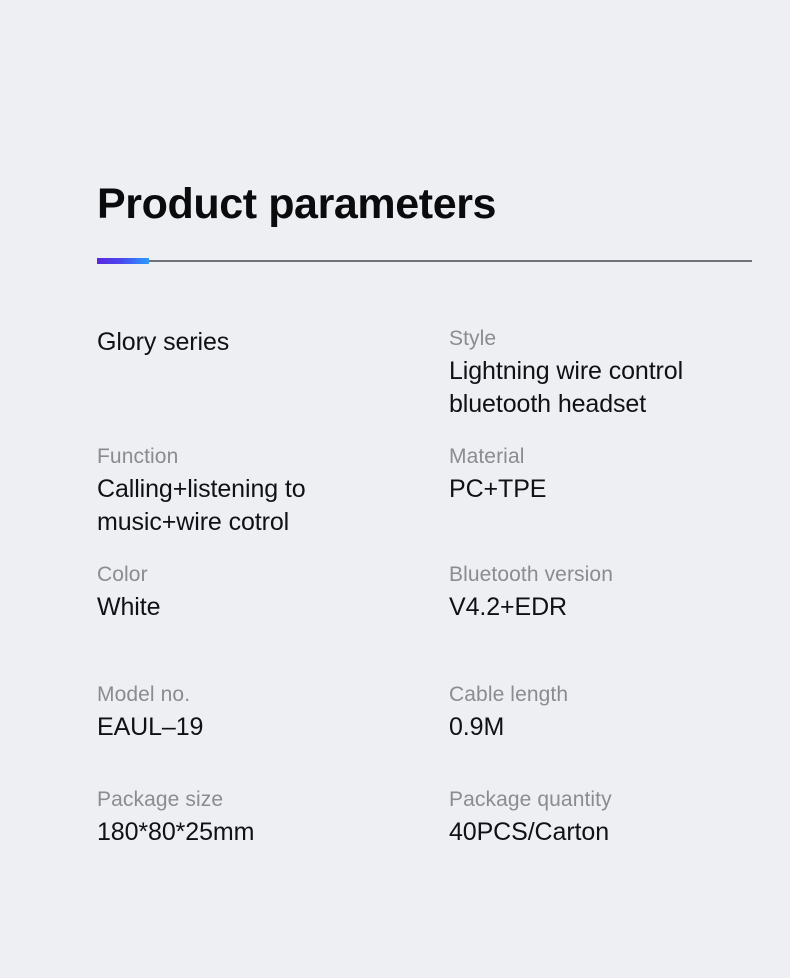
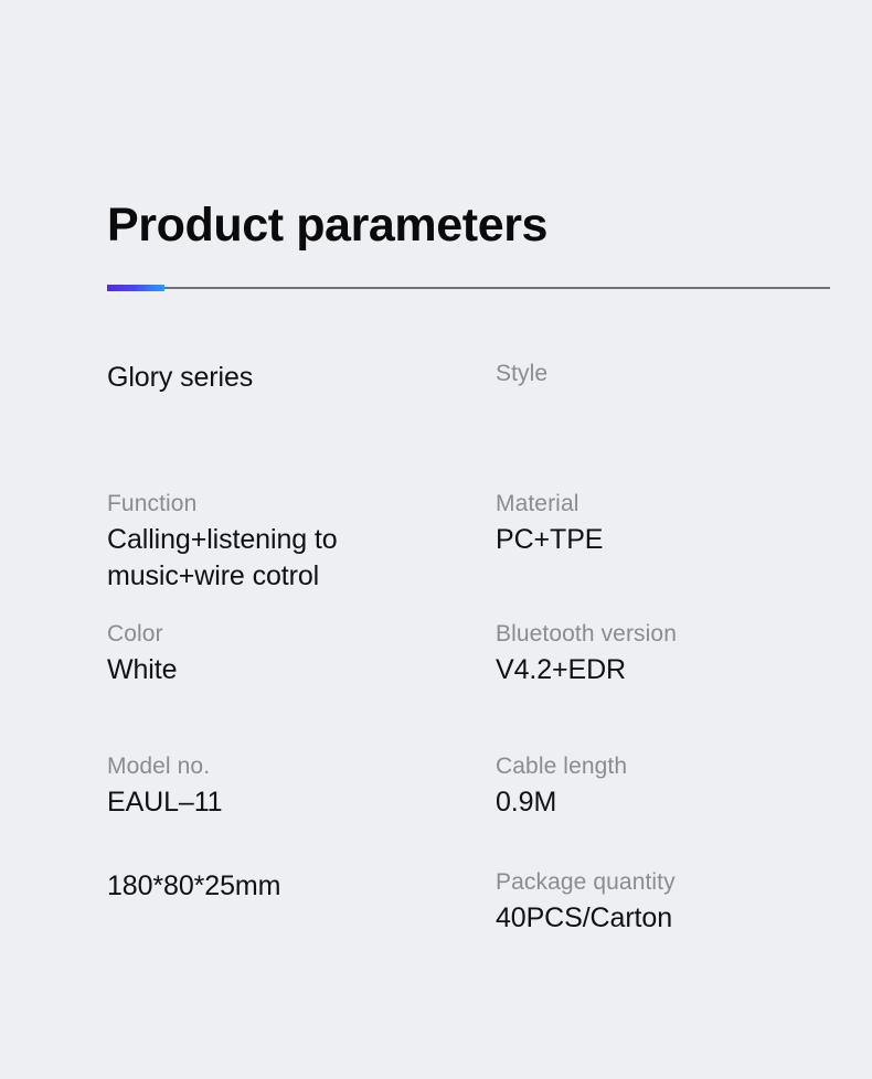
  Product parameters
  Glory series
  Function
  Calling+listening to
  music+wire cotrol
  Color
  White
  Model no.
- EAUL–19
+ EAUL–11
- Package size
  180*80*25mm
  Style
- Lightning wire control
- bluetooth headset
  Material
  PC+TPE
  Bluetooth version
  V4.2+EDR
  Cable length
  0.9M
  Package quantity
  40PCS/Carton
